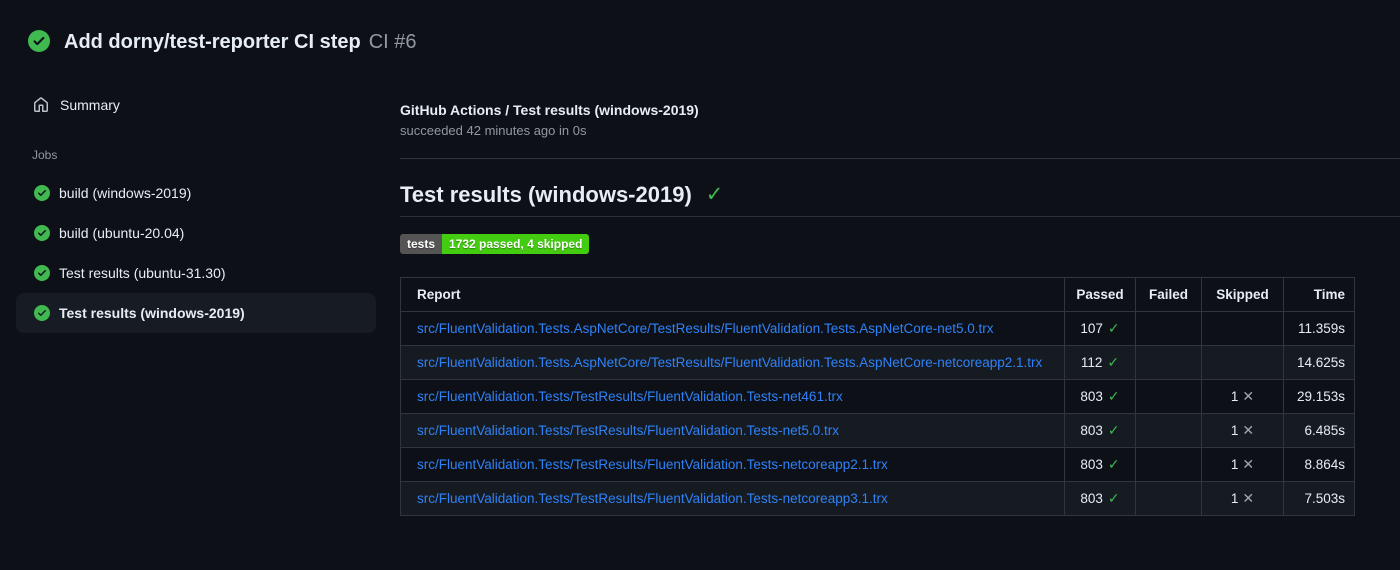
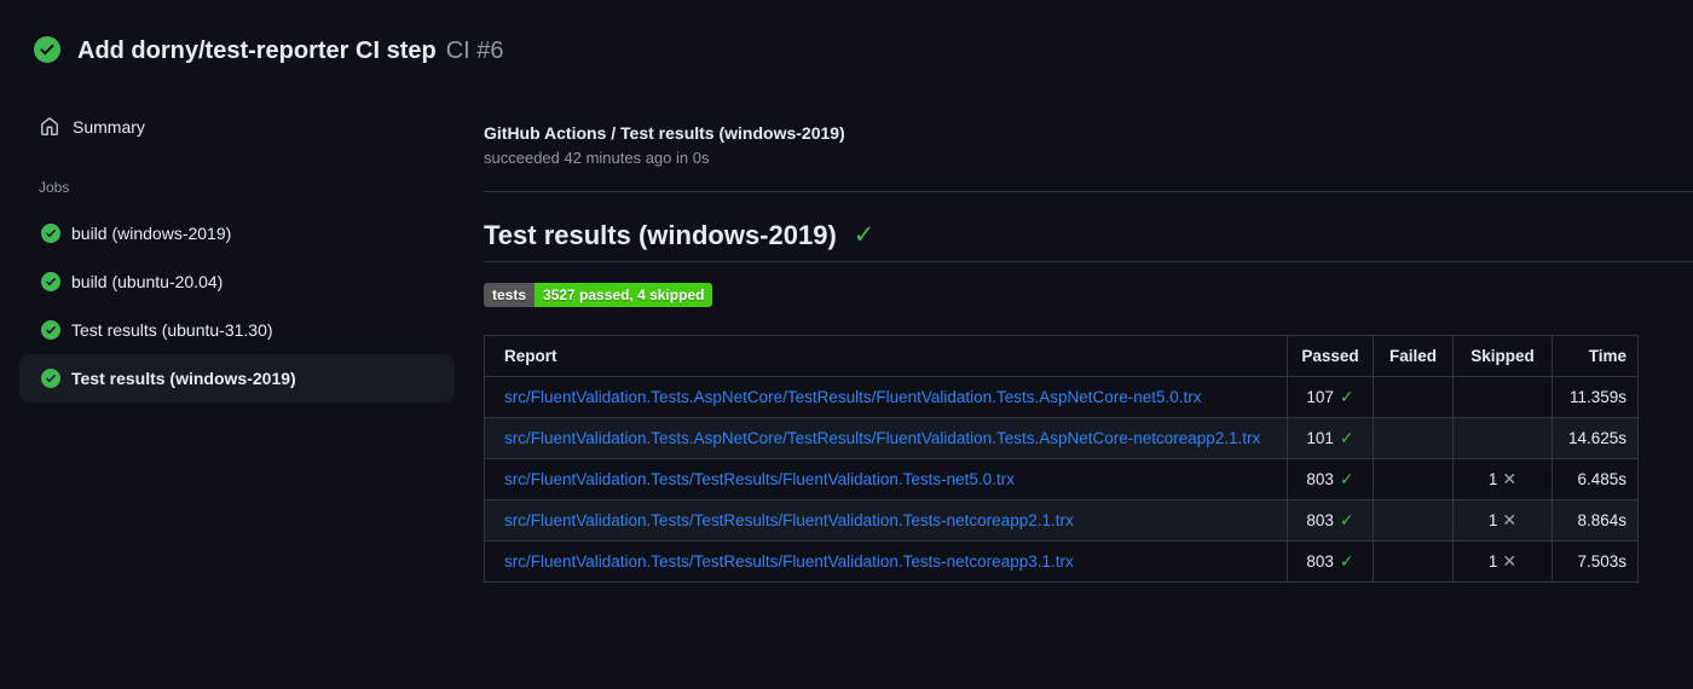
  Add dorny/test-reporter CI step
  CI #6
  Summary
  Jobs
  build (windows-2019)
  build (ubuntu-20.04)
  Test results (ubuntu-31.30)
  Test results (windows-2019)
  GitHub Actions / Test results (windows-2019)
  succeeded 42 minutes ago in 0s
  Test results (windows-2019)
  ✓
  tests
- 1732 passed, 4 skipped
+ 3527 passed, 4 skipped
  Report	Passed	Failed	Skipped	Time
  src/FluentValidation.Tests.AspNetCore/TestResults/FluentValidation.Tests.AspNetCore-net5.0.trx	107 ✓			11.359s
- src/FluentValidation.Tests.AspNetCore/TestResults/FluentValidation.Tests.AspNetCore-netcoreapp2.1.trx	112 ✓			14.625s
+ src/FluentValidation.Tests.AspNetCore/TestResults/FluentValidation.Tests.AspNetCore-netcoreapp2.1.trx	101 ✓			14.625s
- src/FluentValidation.Tests/TestResults/FluentValidation.Tests-net461.trx	803 ✓		1 ✕	29.153s
  src/FluentValidation.Tests/TestResults/FluentValidation.Tests-net5.0.trx	803 ✓		1 ✕	6.485s
  src/FluentValidation.Tests/TestResults/FluentValidation.Tests-netcoreapp2.1.trx	803 ✓		1 ✕	8.864s
  src/FluentValidation.Tests/TestResults/FluentValidation.Tests-netcoreapp3.1.trx	803 ✓		1 ✕	7.503s
